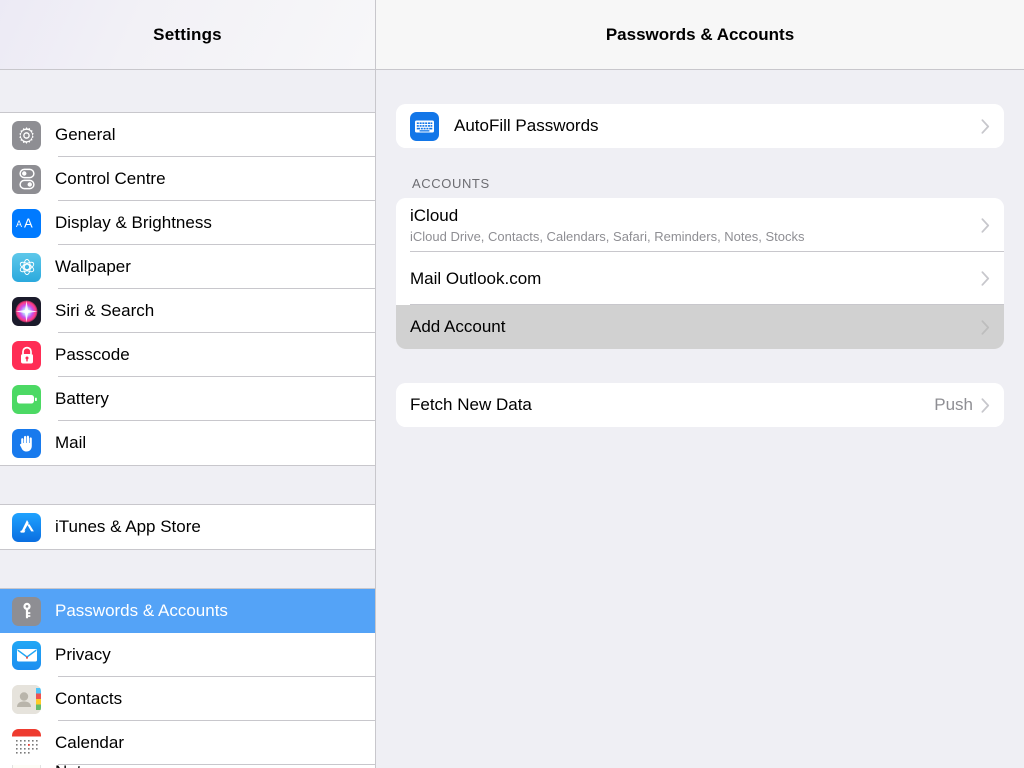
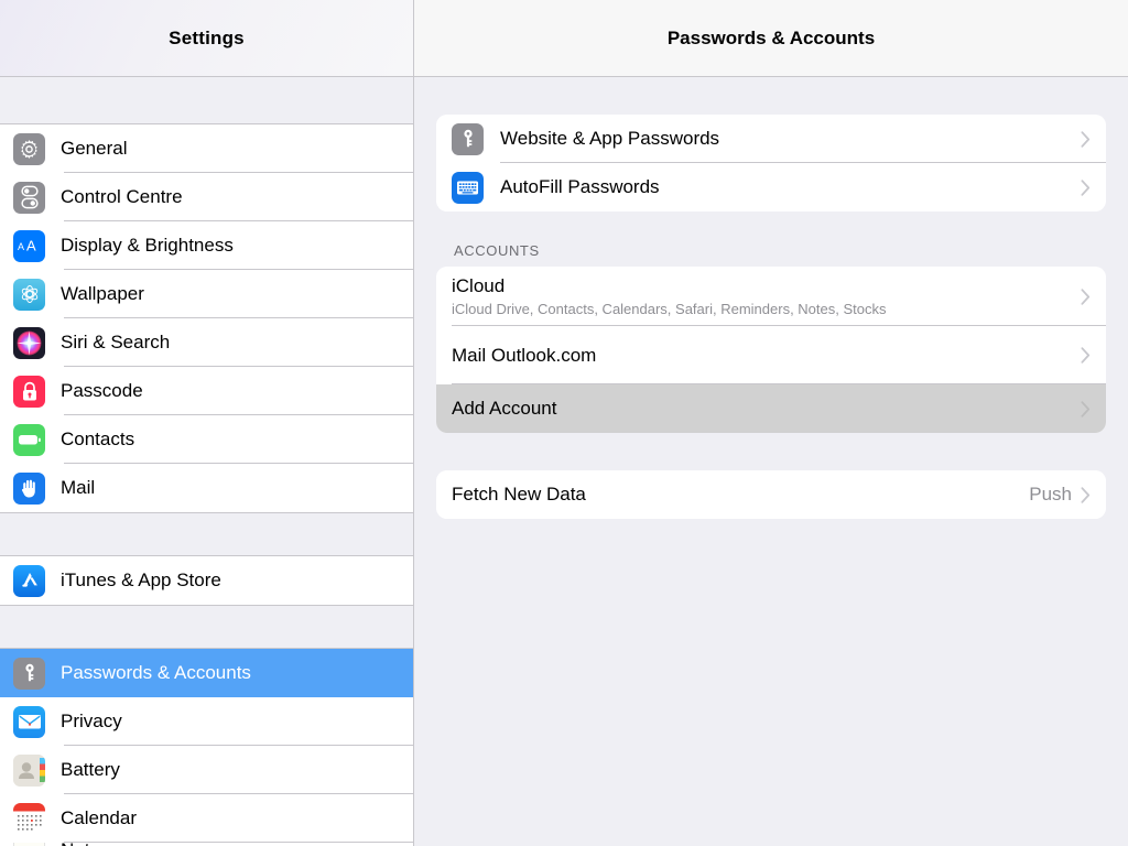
  Settings
  General
  Control Centre
  A
  A
  Display & Brightness
  Wallpaper
  Siri & Search
  Passcode
- Battery
+ Contacts
  Mail
  iTunes & App Store
  Passwords & Accounts
  Privacy
- Contacts
+ Battery
  Calendar
  Passwords & Accounts
+ Website & App Passwords
  AutoFill Passwords
  ACCOUNTS
  iCloud
  iCloud Drive, Contacts, Calendars, Safari, Reminders, Notes, Stocks
  Mail Outlook.com
  Add Account
  Fetch New Data
  Push
